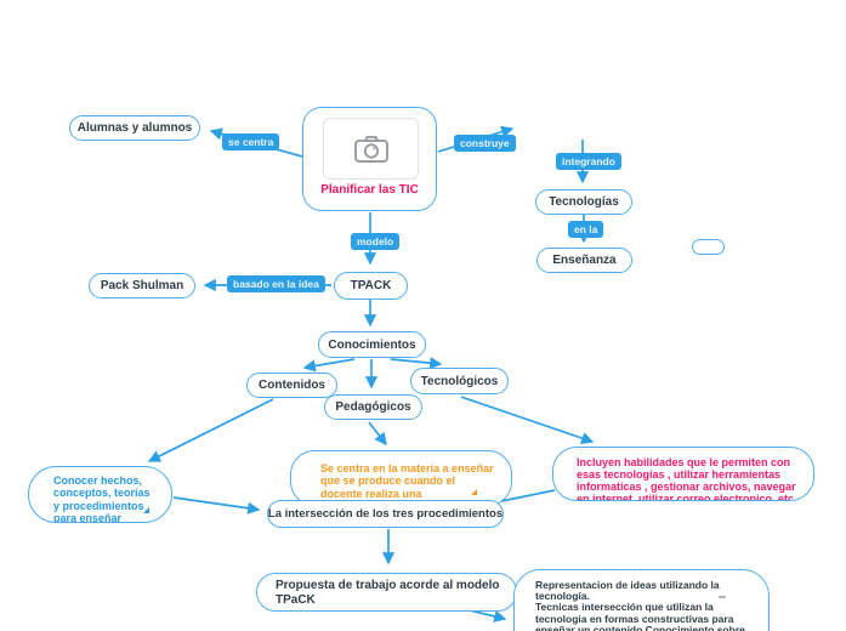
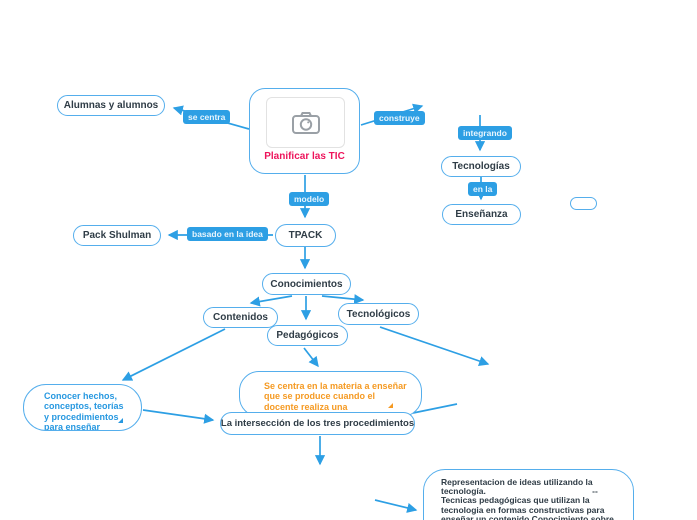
  Planificar las TIC
  Alumnas y alumnos
  Tecnologías
  Enseñanza
  TPACK
  Pack Shulman
  Conocimientos
  Contenidos
  Pedagógicos
  Tecnológicos
  La intersección de los tres procedimientos
- Propuesta de trabajo acorde al modelo
- TPaCK
  Conocer hechos,
  conceptos, teorías
  y procedimientos
  para enseñar
  Se centra en la materia a enseñar
  que se produce cuando el
  docente realiza una
- Incluyen habilidades que le permiten con
- esas tecnologias , utilizar herramientas
- informaticas , gestionar archivos, navegar
- en internet, utilizar correo electronico, etc.
  Representacion de ideas utilizando la
  tecnología. --
- Tecnicas intersección que utilizan la
+ Tecnicas pedagógicas que utilizan la
  tecnologia en formas constructivas para
  enseñar un contenido.Conocimiento sobre
  se centra
  construye
  integrando
  en la
  modelo
  basado en la idea
